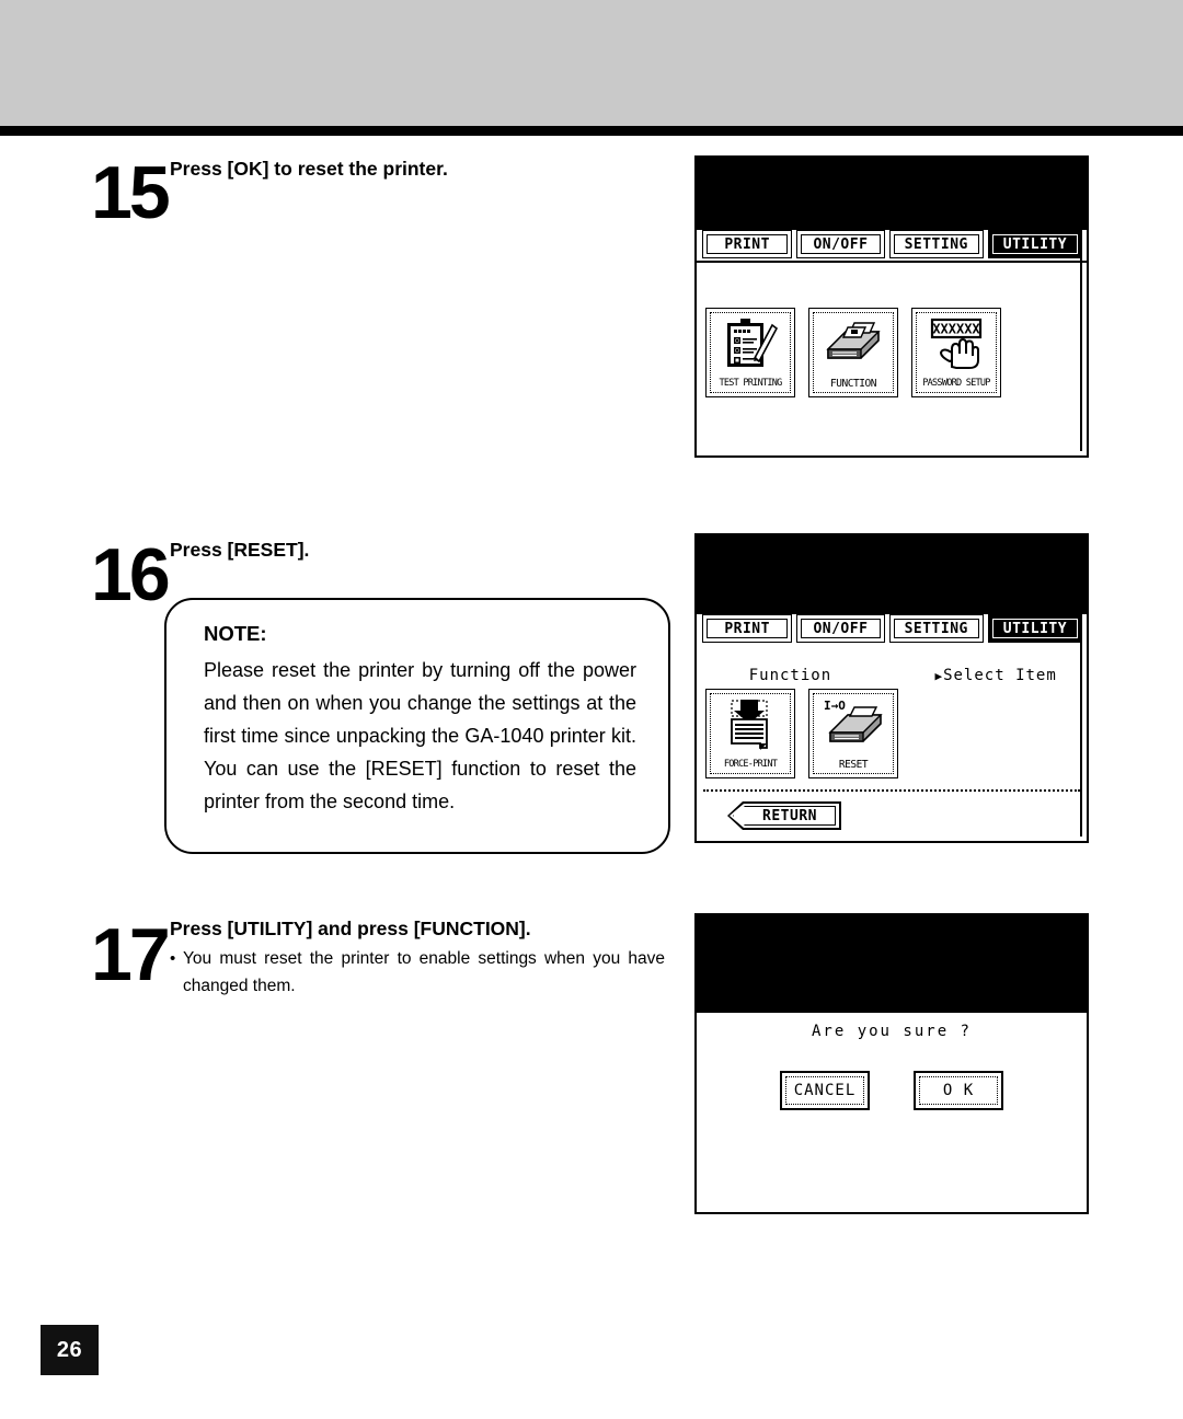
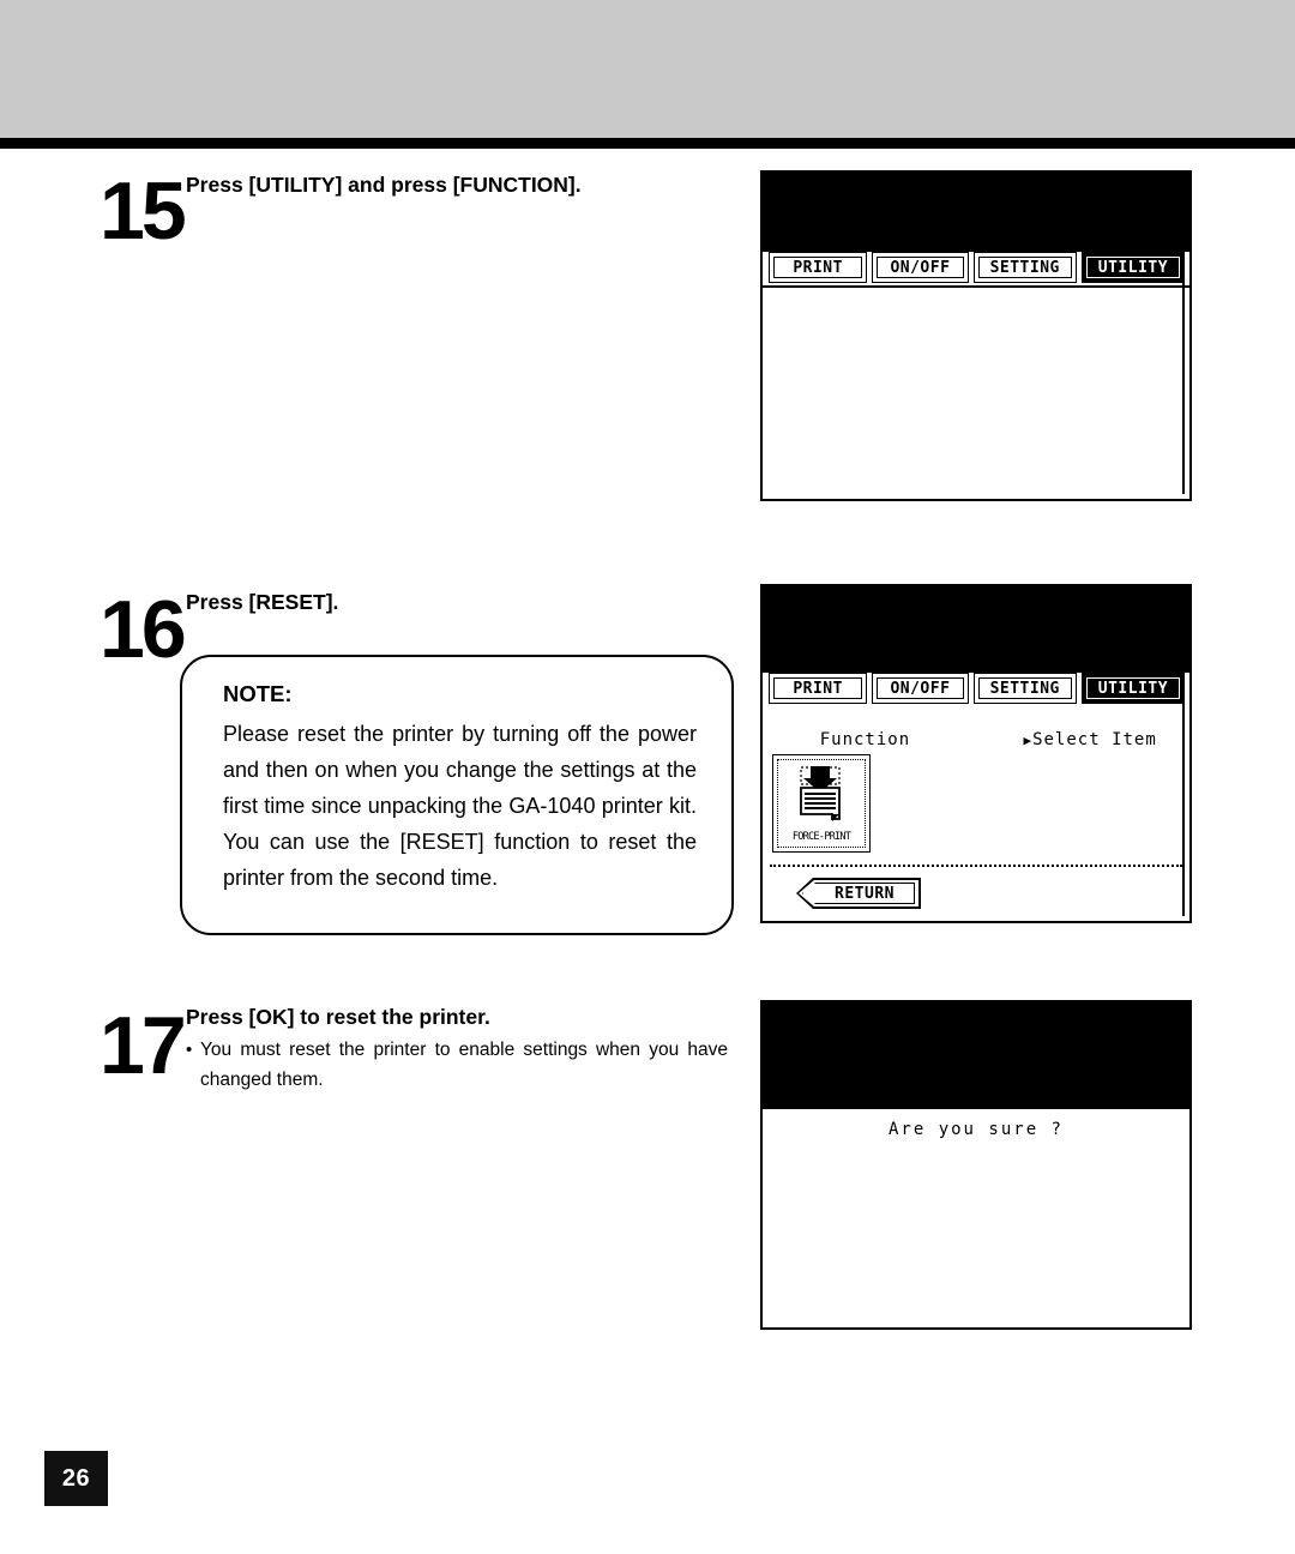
  15
- Press [OK] to reset the printer.
+ Press [UTILITY] and press [FUNCTION].
  16
  Press [RESET].
  NOTE:
  Please reset the printer by turning off the power and then on when you change the settings at the first time since unpacking the GA-1040 printer kit. You can use the [RESET] function to reset the printer from the second time.
  17
- Press [UTILITY] and press [FUNCTION].
+ Press [OK] to reset the printer.
  •
  You must reset the printer to enable settings when you have changed them.
  26
  PRINT
  ON/OFF
  SETTING
  UTILITY
- TEST PRINTING
- FUNCTION
- XXXXXX
- PASSWORD SETUP
  PRINT
  ON/OFF
  SETTING
  UTILITY
  Function ▶Select Item
  FORCE-PRINT
- I→O
- RESET
  RETURN
  Are you sure ?
- CANCEL
- O K
